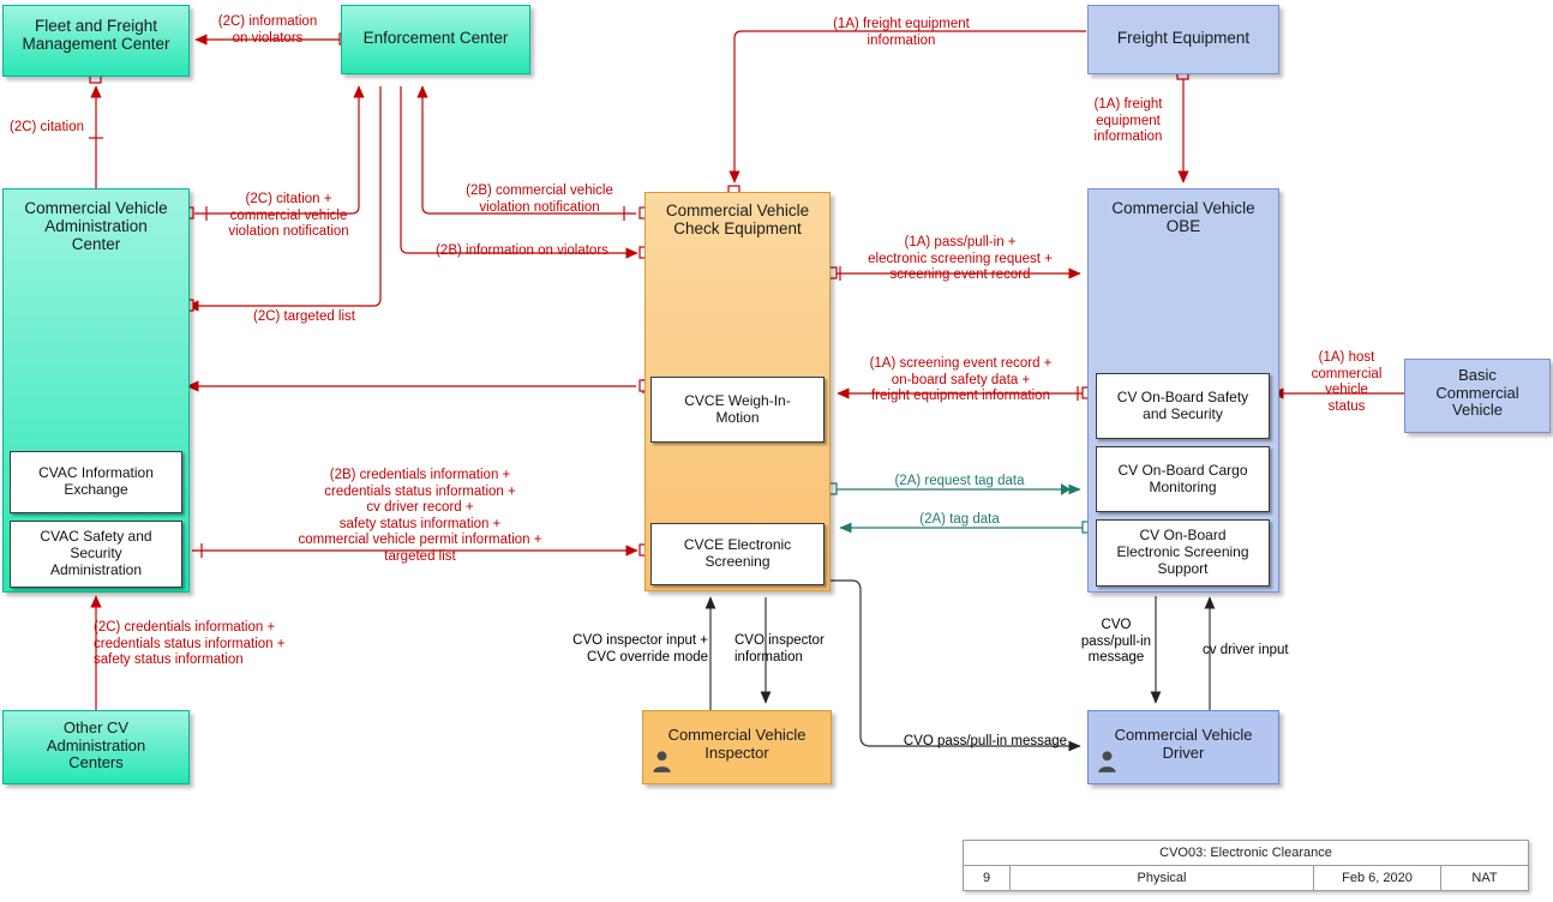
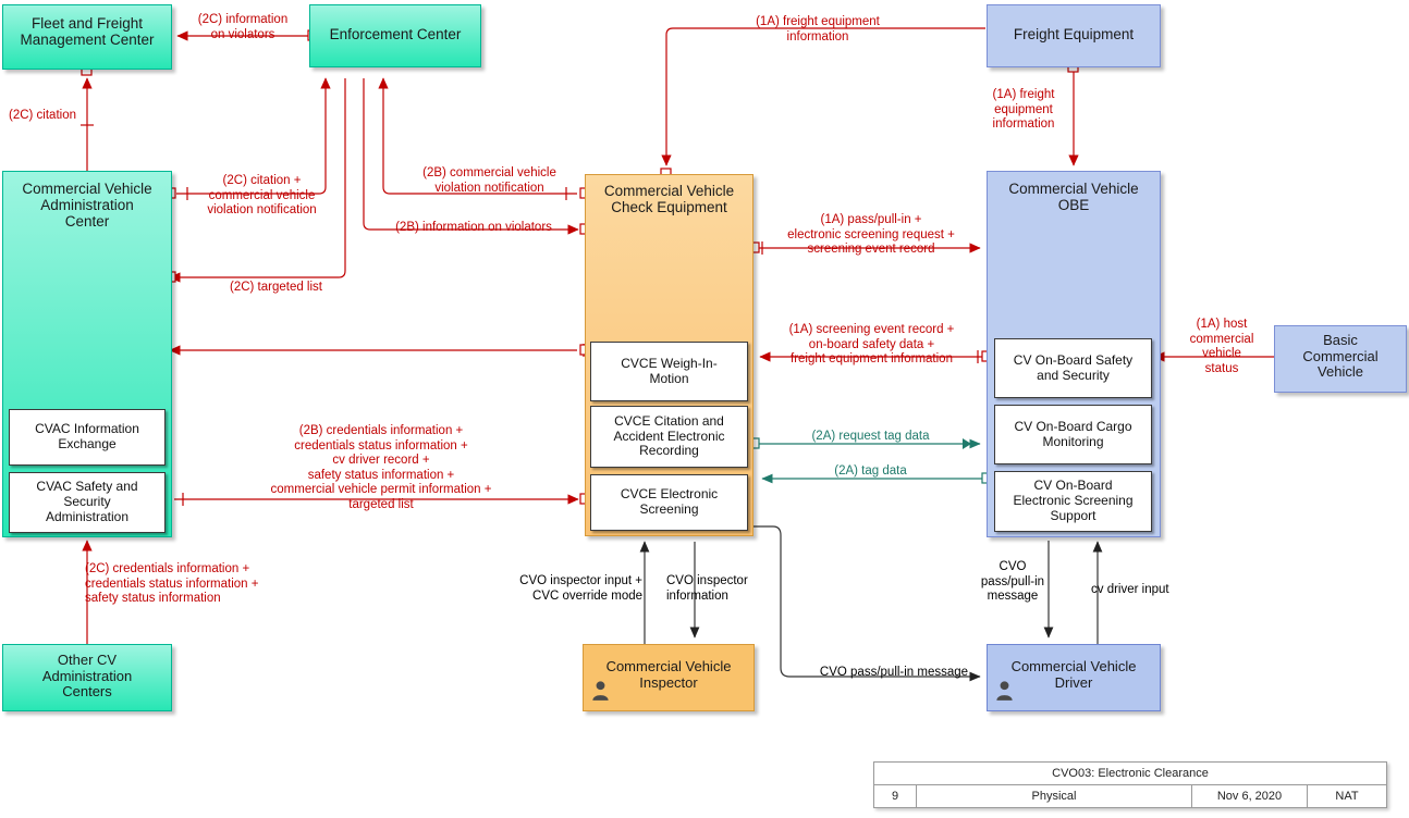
  Fleet and Freight
  Management Center
  Enforcement Center
  Commercial Vehicle
  Administration
  Center
  CVAC Information
  Exchange
  CVAC Safety and
  Security
  Administration
  Other CV
  Administration
  Centers
  Commercial Vehicle
  Check Equipment
  CVCE Weigh-In-
  Motion
+ CVCE Citation and
+ Accident Electronic
+ Recording
  CVCE Electronic
  Screening
  Freight Equipment
  Commercial Vehicle
  OBE
  CV On-Board Safety
  and Security
  CV On-Board Cargo
  Monitoring
  CV On-Board
  Electronic Screening
  Support
  Basic
  Commercial
  Vehicle
  Commercial Vehicle
  Inspector
  Commercial Vehicle
  Driver
  (2C) information
  on violators
  (2C) citation
  (2C) citation +
  commercial vehicle
  violation notification
  (2C) targeted list
  (2B) commercial vehicle
  violation notification
  (2B) information on violators
  (2B) credentials information +
  credentials status information +
  cv driver record +
  safety status information +
  commercial vehicle permit information +
  targeted list
  (2C) credentials information +
  credentials status information +
  safety status information
  (1A) freight equipment
  information
  (1A) freight
  equipment
  information
  (1A) pass/pull-in +
  electronic screening request +
  screening event record
  (1A) screening event record +
  on-board safety data +
  freight equipment information
  (1A) host
  commercial
  vehicle
  status
  (2A) request tag data
  (2A) tag data
  CVO inspector input +
  CVC override mode
  CVO inspector
  information
  CVO
  pass/pull-in
  message
  cv driver input
  CVO pass/pull-in message
  CVO03: Electronic Clearance
  9
  Physical
- Feb 6, 2020
+ Nov 6, 2020
  NAT
